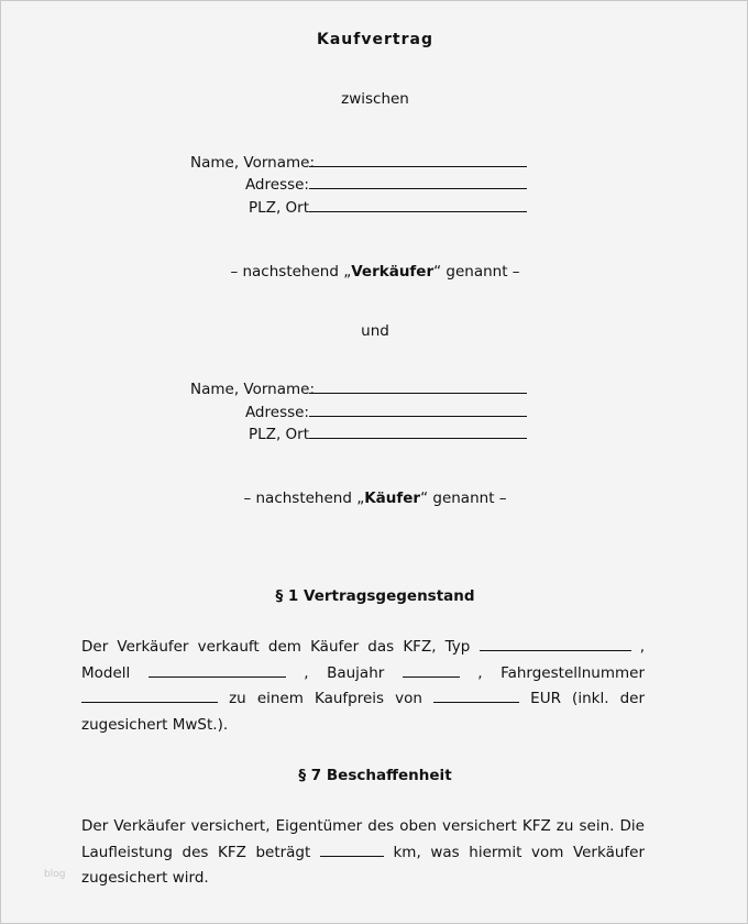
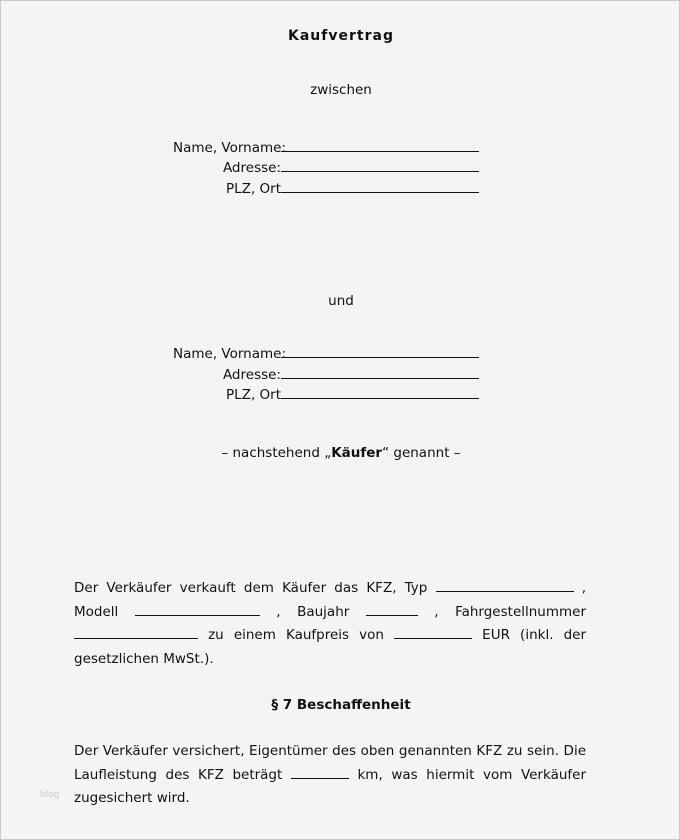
  Kaufvertrag
  zwischen
  Name, Vorname
  Adresse:
  PLZ, Ort
- – nachstehend „Verkäufer“ genannt –
  und
  Name, Vorname
  Adresse:
  PLZ, Ort
  – nachstehend „Käufer“ genannt –
- § 1 Vertragsgegenstand
- Der Verkäufer verkauft dem Käufer das KFZ, Typ , Modell , Baujahr , Fahrgestellnummer zu einem Kaufpreis von EUR (inkl. der zugesichert MwSt.).
+ Der Verkäufer verkauft dem Käufer das KFZ, Typ , Modell , Baujahr , Fahrgestellnummer zu einem Kaufpreis von EUR (inkl. der gesetzlichen MwSt.).
  § 7 Beschaffenheit
- Der Verkäufer versichert, Eigentümer des oben versichert KFZ zu sein. Die Laufleistung des KFZ beträgt km, was hiermit vom Verkäufer zugesichert wird.
+ Der Verkäufer versichert, Eigentümer des oben genannten KFZ zu sein. Die Laufleistung des KFZ beträgt km, was hiermit vom Verkäufer zugesichert wird.
  blog
